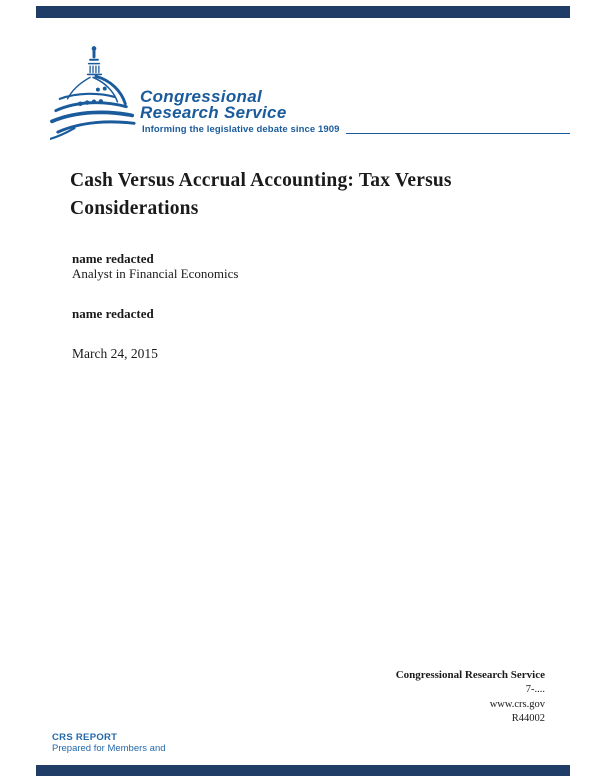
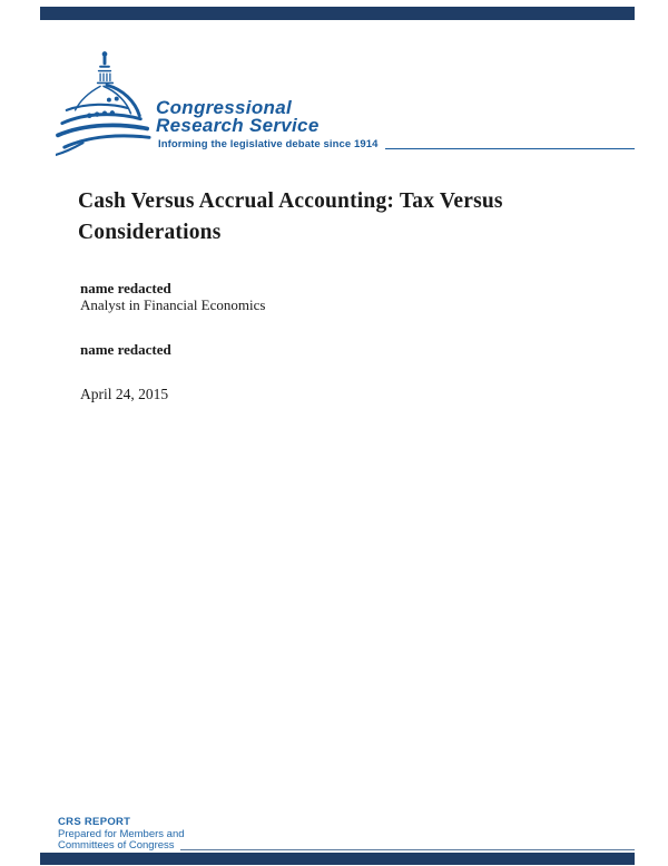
  Congressional
  Research Service
- Informing the legislative debate since 1909
+ Informing the legislative debate since 1914
  Cash Versus Accrual Accounting: Tax Versus Considerations
  name redacted
  Analyst in Financial Economics
  name redacted
- March 24, 2015
+ April 24, 2015
- Congressional Research Service
- 7-....
- www.crs.gov
- R44002
  CRS REPORT
  Prepared for Members and
+ Committees of Congress
